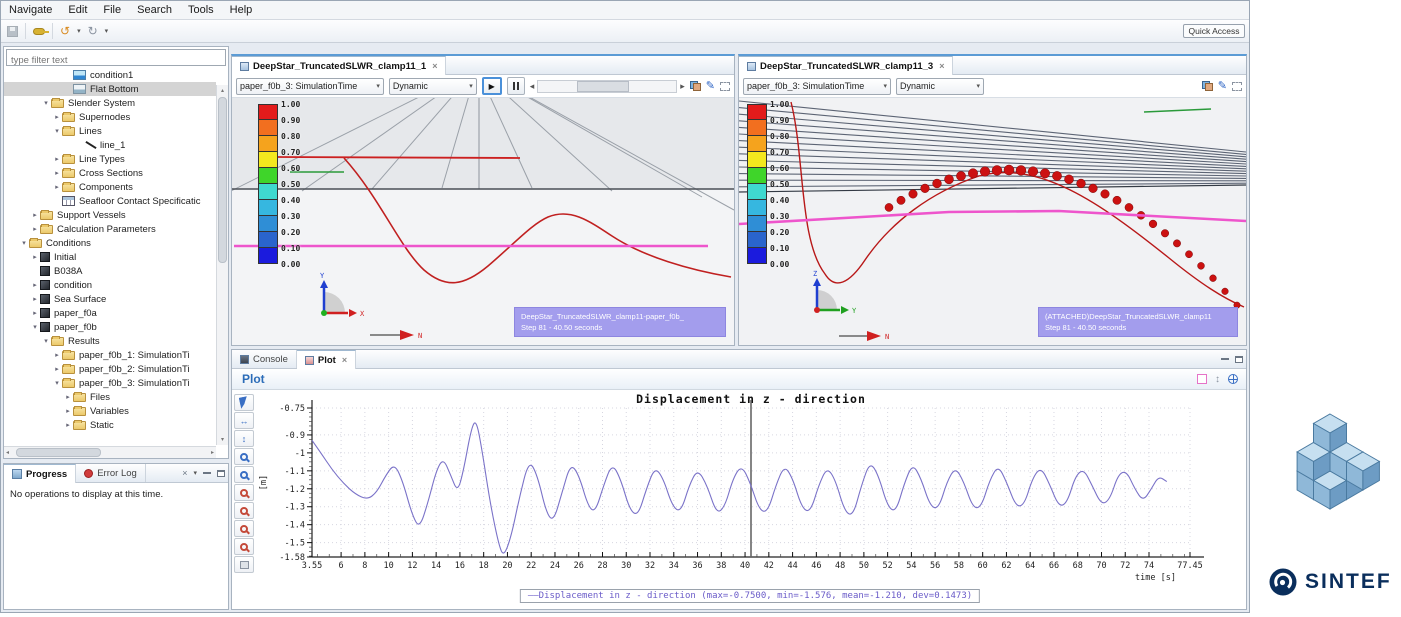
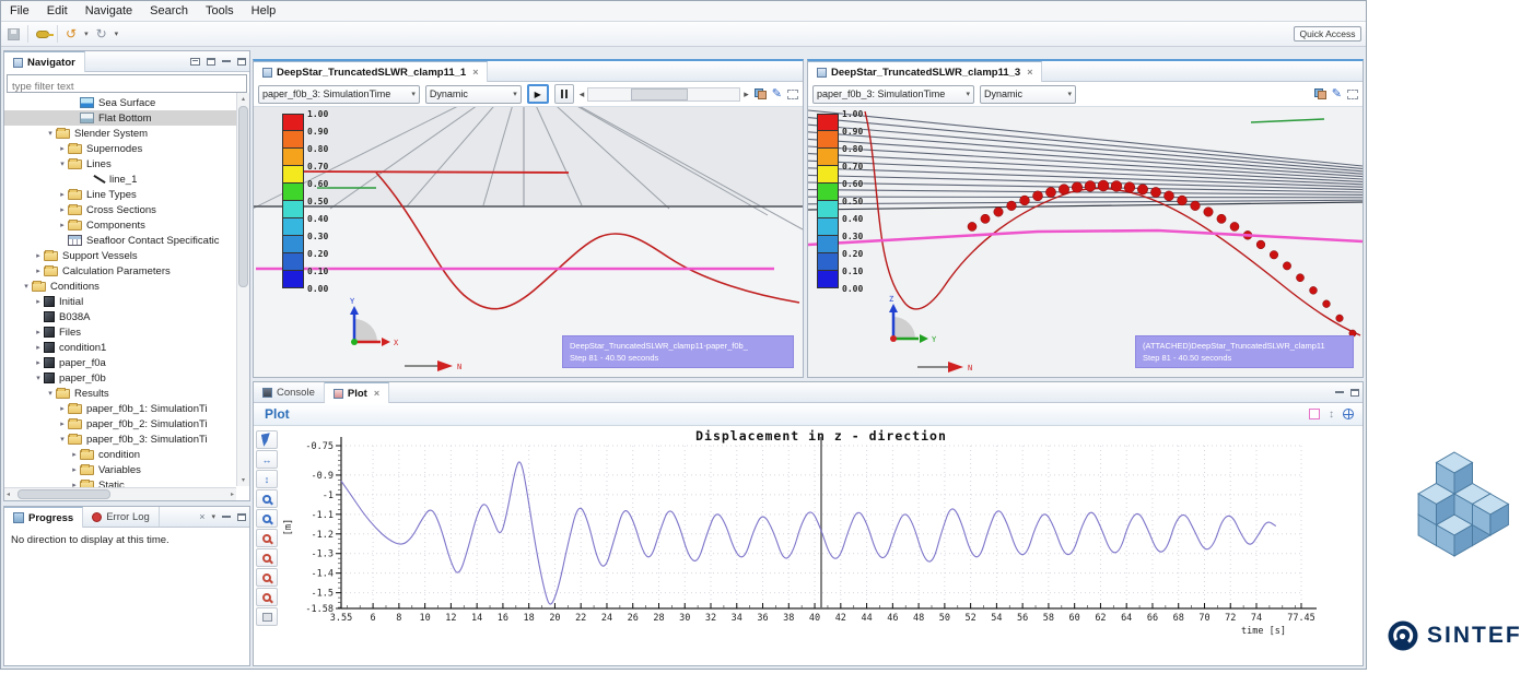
- Navigate
+ File
  Edit
- File
+ Navigate
  Search
  Tools
  Help
  ↺
  ↻
  Quick Access
+ Navigator
  type filter text
- condition1
+ Sea Surface
  Flat Bottom
  Slender System
  Supernodes
  Lines
  line_1
  Line Types
  Cross Sections
  Components
  Seafloor Contact Specificatic
  Support Vessels
  Calculation Parameters
  Conditions
  Initial
  B038A
- condition
+ Files
- Sea Surface
+ condition1
  paper_f0a
  paper_f0b
  Results
  paper_f0b_1: SimulationTi
  paper_f0b_2: SimulationTi
  paper_f0b_3: SimulationTi
- Files
+ condition
  Variables
  Static
  Progress
  Error Log
  ×
- No operations to display at this time.
+ No direction to display at this time.
  DeepStar_TruncatedSLWR_clamp11_1
  ×
  paper_f0b_3: SimulationTime
  Dynamic
  ▶
  ◂
  ▸
  ✎
  Y
  X
  N
  1.00
  0.90
  0.80
  0.70
  0.60
  0.50
  0.40
  0.30
  0.20
  0.10
  0.00
  DeepStar_TruncatedSLWR_clamp11-paper_f0b_
  Step 81 - 40.50 seconds
  DeepStar_TruncatedSLWR_clamp11_3
  ×
  paper_f0b_3: SimulationTime
  Dynamic
  ✎
  Z
  Y
  N
  1.00
  0.90
  0.80
  0.70
  0.60
  0.50
  0.40
  0.30
  0.20
  0.10
  0.00
  (ATTACHED)DeepStar_TruncatedSLWR_clamp11
  Step 81 - 40.50 seconds
  Console
  Plot
  ×
  Plot
  ↕
  ↔
  ↕
  3.55
  6
  8
  10
  12
  14
  16
  18
  20
  22
  24
  26
  28
  30
  32
  34
  36
  38
  40
  42
  44
  46
  48
  50
  52
  54
  56
  58
  60
  62
  64
  66
  68
  70
  72
  74
  77.45
  -0.75
  -0.9
  -1
  -1.1
  -1.2
  -1.3
  -1.4
  -1.5
  -1.58
  Displacement in z - direction
  time [s]
- ——Displacement in z - direction (max=-0.7500, min=-1.576, mean=-1.210, dev=0.1473)
  SINTEF
